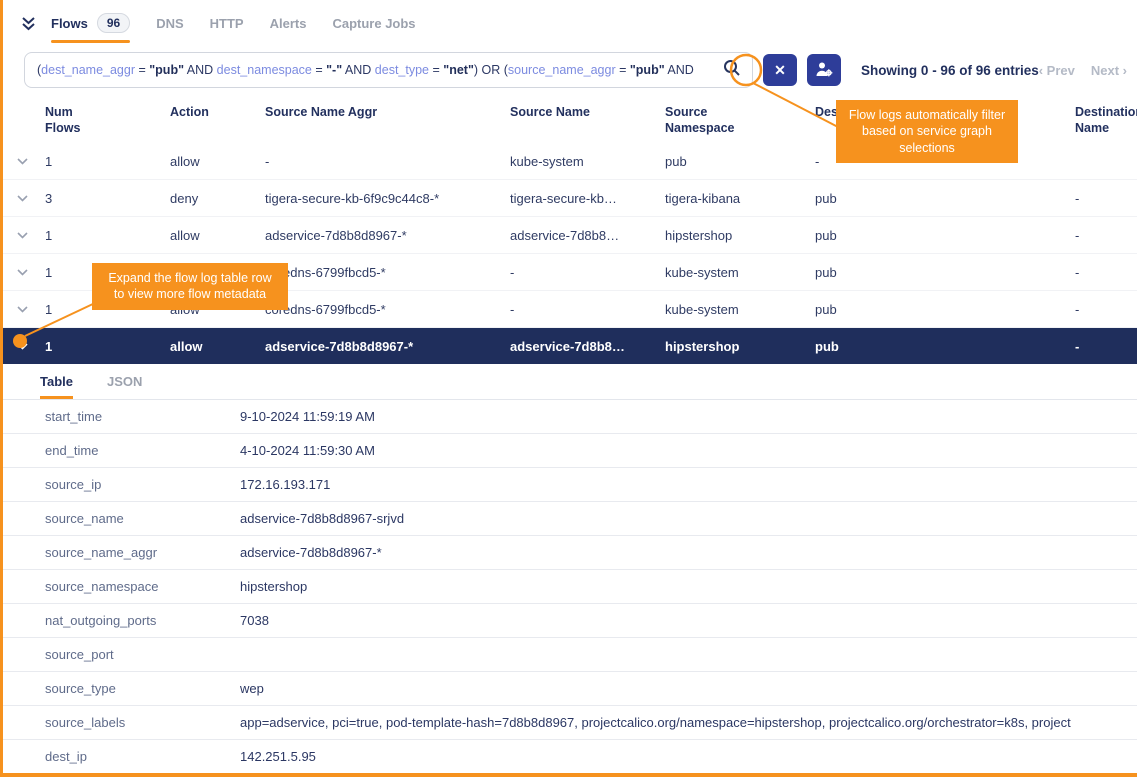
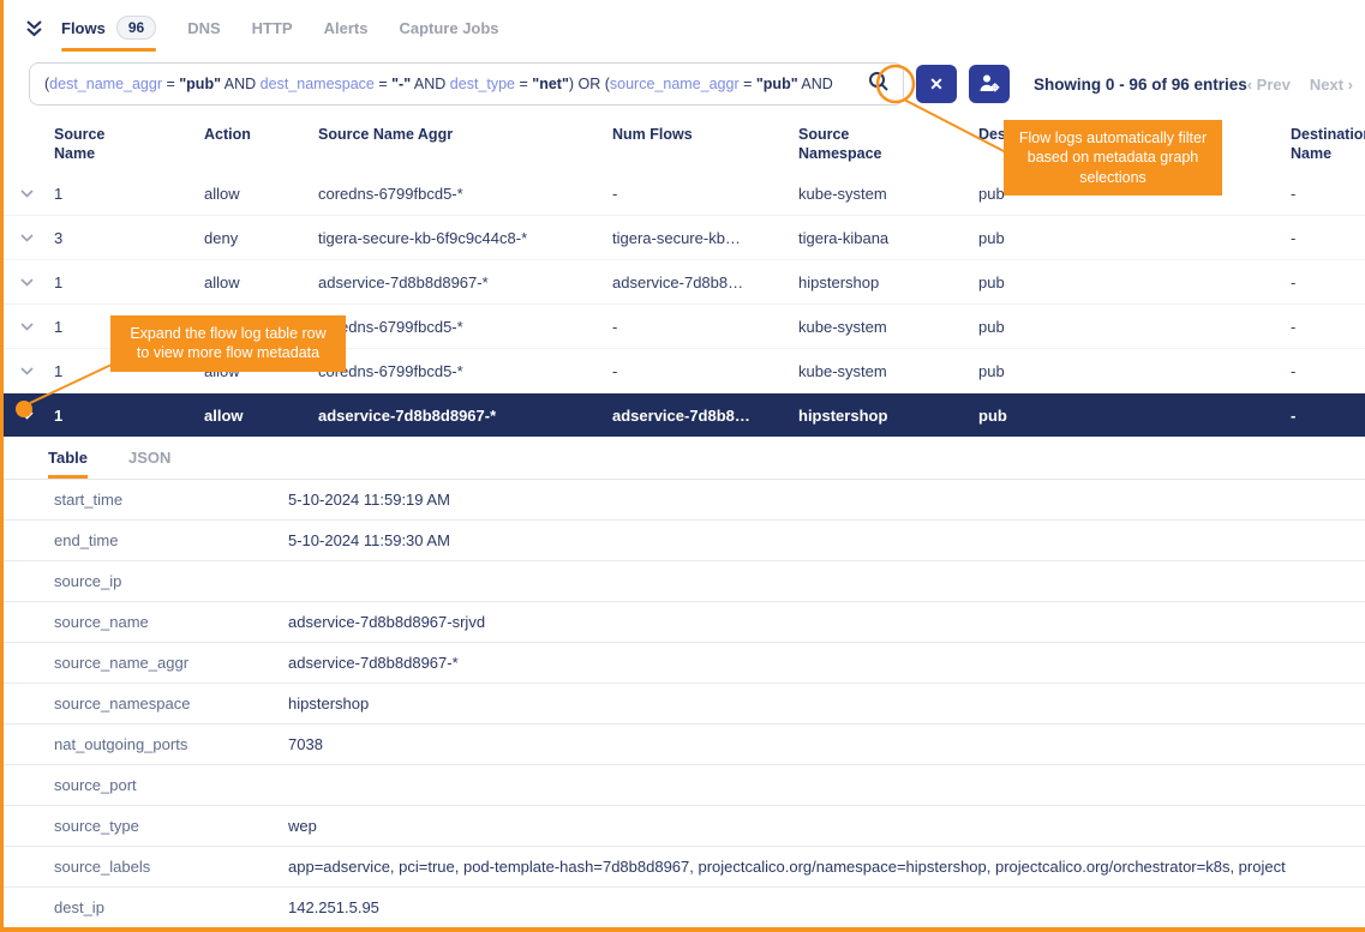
  Flows
  96
  DNS
  HTTP
  Alerts
  Capture Jobs
  (dest_name_aggr = "pub" AND dest_namespace = "-" AND dest_type = "net") OR (source_name_aggr = "pub" AND
  ✕
  Showing 0 - 96 of 96 entries
  ‹ Prev
  Next ›
- Num Flows
+ Source Name
  Action
  Source Name Aggr
- Source Name
+ Num Flows
  Source Namespace
  Destinatio Name
  1
  allow
+ coredns-6799fbcd5-*
  -
  kube-system
  pub
  -
  3
  deny
  tigera-secure-kb-6f9c9c44c8-*
  tigera-secure-kb…
  tigera-kibana
  pub
  -
  1
  allow
  adservice-7d8b8d8967-*
  adservice-7d8b8…
  hipstershop
  pub
  -
  1
  dns-6799fbcd5-*
  -
  kube-system
  pub
  -
  1
  dns-6799fbcd5-*
  -
  kube-system
  pub
  -
  1
  allow
  adservice-7d8b8d8967-*
  adservice-7d8b8…
  hipstershop
  pub
  -
  Table
  JSON
  start_time
- 9-10-2024 11:59:19 AM
+ 5-10-2024 11:59:19 AM
  end_time
- 4-10-2024 11:59:30 AM
+ 5-10-2024 11:59:30 AM
  source_ip
- 172.16.193.171
  source_name
  adservice-7d8b8d8967-srjvd
  source_name_aggr
  adservice-7d8b8d8967-*
  source_namespace
  hipstershop
  nat_outgoing_ports
  7038
  source_port
  source_type
  wep
  source_labels
  app=adservice, pci=true, pod-template-hash=7d8b8d8967, projectcalico.org/namespace=hipstershop, projectcalico.org/orchestrator=k8s, project
  dest_ip
  142.251.5.95
- Flow logs automatically filter based on service graph selections
+ Flow logs automatically filter based on metadata graph selections
  Expand the flow log table row to view more flow metadata
